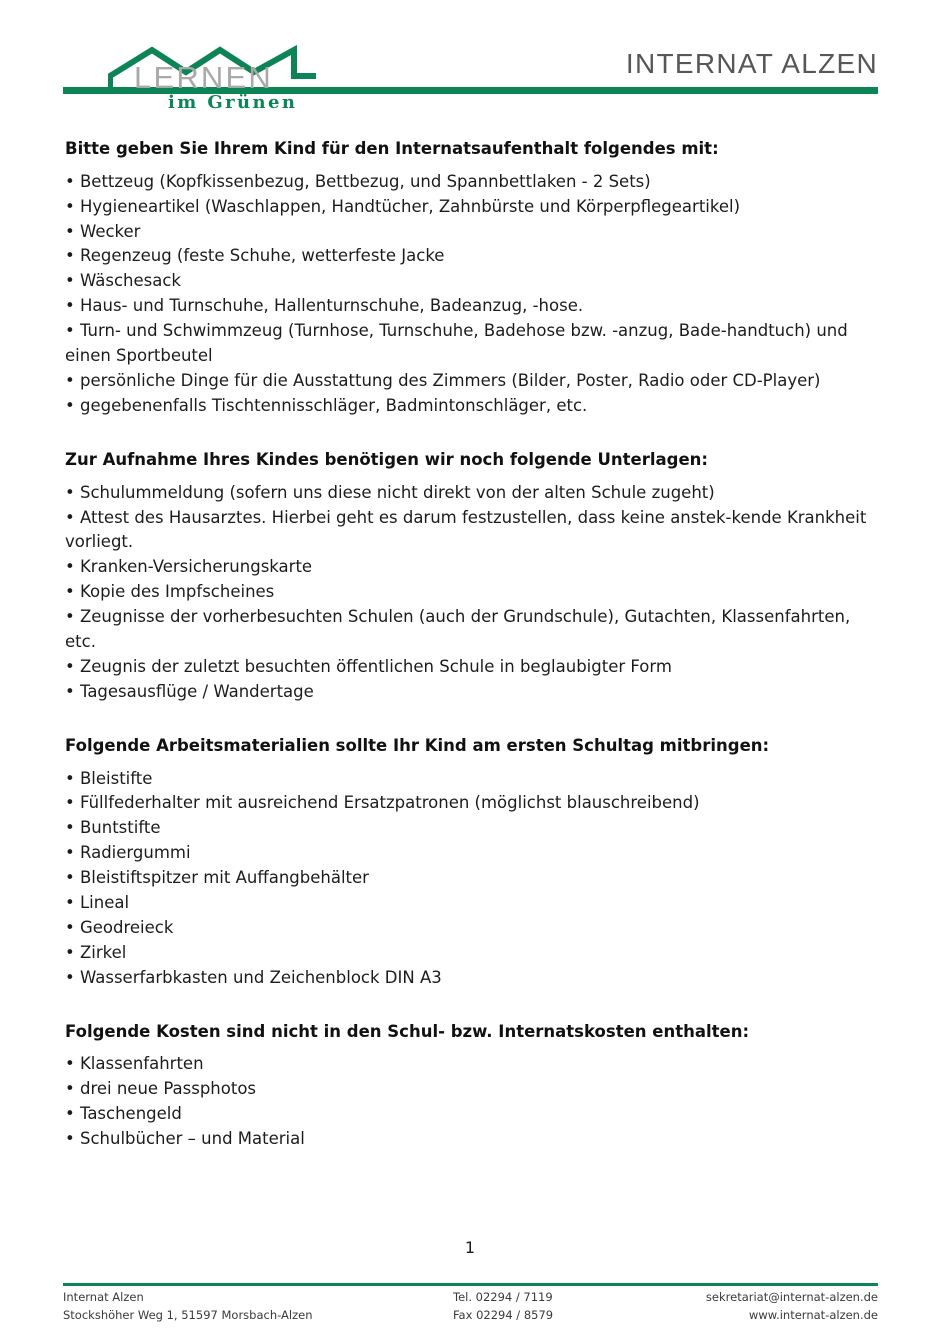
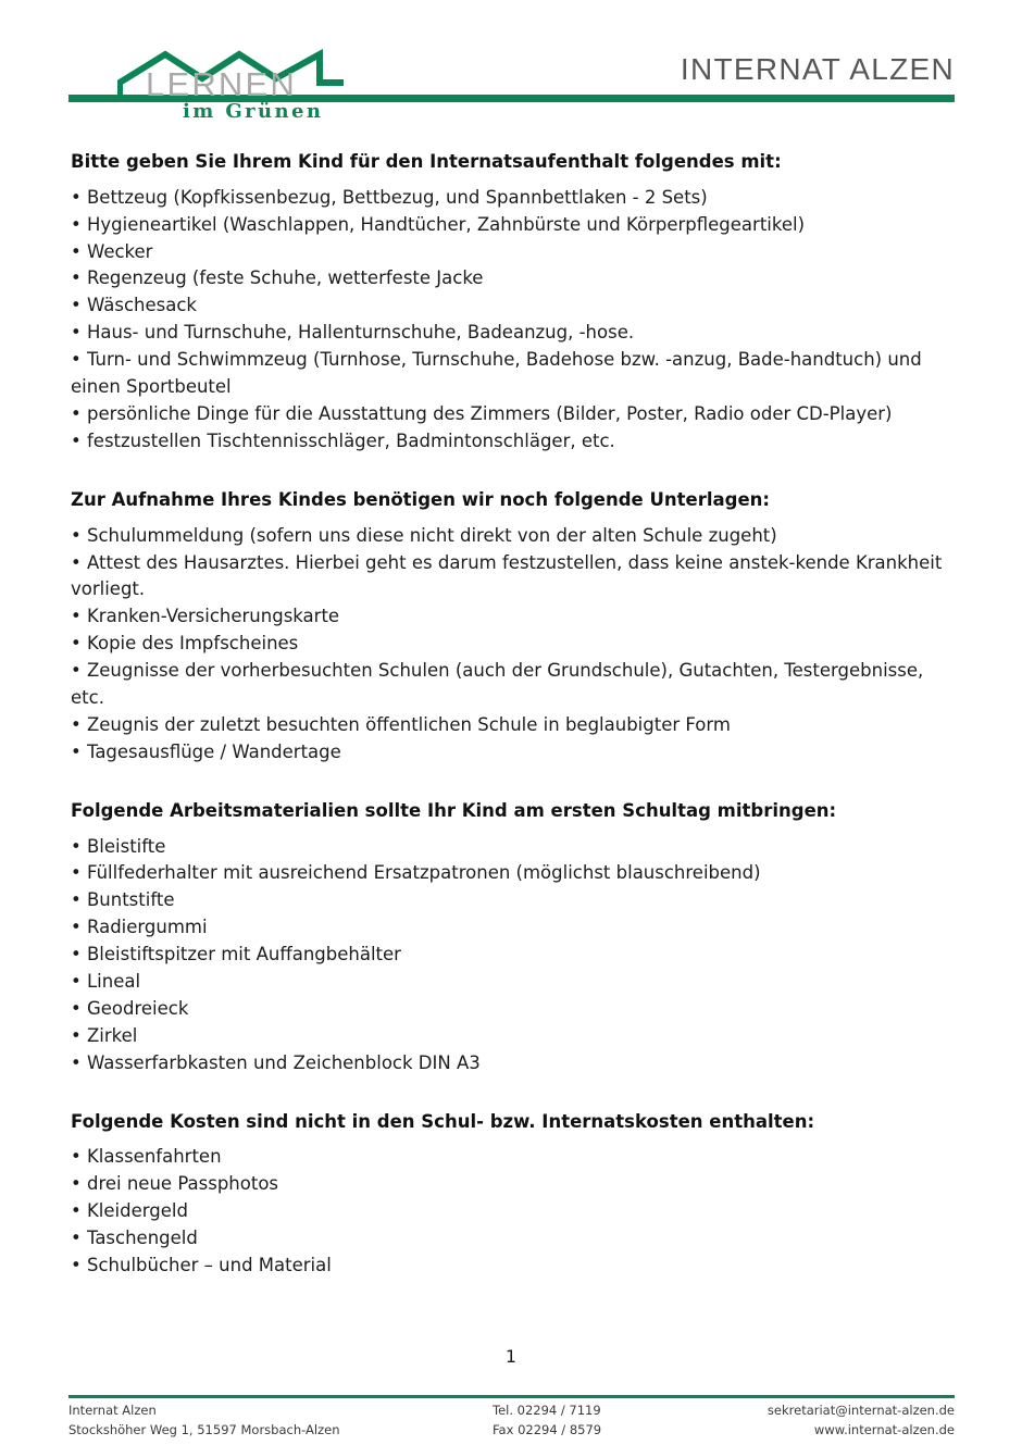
  LERNEN
  im Grünen
  INTERNAT ALZEN
  Bitte geben Sie Ihrem Kind für den Internatsaufenthalt folgendes mit:
  • Bettzeug (Kopfkissenbezug, Bettbezug, und Spannbettlaken - 2 Sets)
  • Hygieneartikel (Waschlappen, Handtücher, Zahnbürste und Körperpflegeartikel)
  • Wecker
  • Regenzeug (feste Schuhe, wetterfeste Jacke
  • Wäschesack
  • Haus- und Turnschuhe, Hallenturnschuhe, Badeanzug, -hose.
  • Turn- und Schwimmzeug (Turnhose, Turnschuhe, Badehose bzw. -anzug, Bade-handtuch) und einen Sportbeutel
  • persönliche Dinge für die Ausstattung des Zimmers (Bilder, Poster, Radio oder CD-Player)
- • gegebenenfalls Tischtennisschläger, Badmintonschläger, etc.
+ • festzustellen Tischtennisschläger, Badmintonschläger, etc.
  Zur Aufnahme Ihres Kindes benötigen wir noch folgende Unterlagen:
  • Schulummeldung (sofern uns diese nicht direkt von der alten Schule zugeht)
  • Attest des Hausarztes. Hierbei geht es darum festzustellen, dass keine anstek-kende Krankheit vorliegt.
  • Kranken-Versicherungskarte
  • Kopie des Impfscheines
- • Zeugnisse der vorherbesuchten Schulen (auch der Grundschule), Gutachten, Klassenfahrten, etc.
+ • Zeugnisse der vorherbesuchten Schulen (auch der Grundschule), Gutachten, Testergebnisse, etc.
  • Zeugnis der zuletzt besuchten öffentlichen Schule in beglaubigter Form
  • Tagesausflüge / Wandertage
  Folgende Arbeitsmaterialien sollte Ihr Kind am ersten Schultag mitbringen:
  • Bleistifte
  • Füllfederhalter mit ausreichend Ersatzpatronen (möglichst blauschreibend)
  • Buntstifte
  • Radiergummi
  • Bleistiftspitzer mit Auffangbehälter
  • Lineal
  • Geodreieck
  • Zirkel
  • Wasserfarbkasten und Zeichenblock DIN A3
  Folgende Kosten sind nicht in den Schul- bzw. Internatskosten enthalten:
  • Klassenfahrten
  • drei neue Passphotos
+ • Kleidergeld
  • Taschengeld
  • Schulbücher – und Material
  1
  Internat Alzen
  Stockshöher Weg 1, 51597 Morsbach-Alzen
  Tel. 02294 / 7119
  Fax 02294 / 8579
  sekretariat@internat-alzen.de
  www.internat-alzen.de
